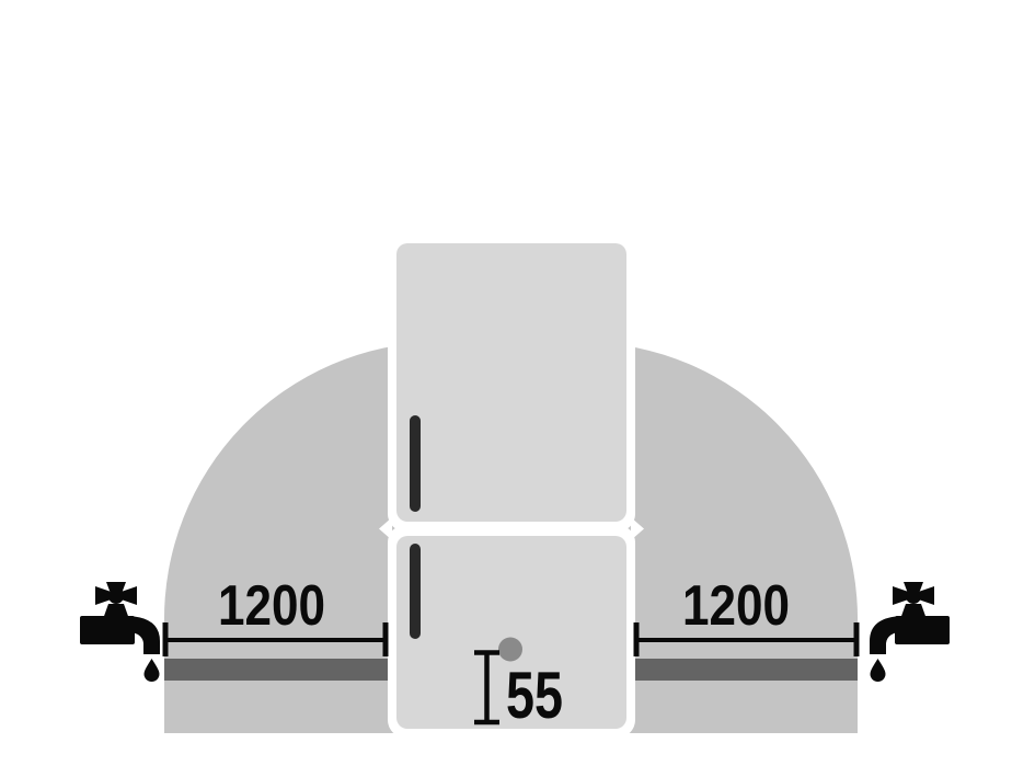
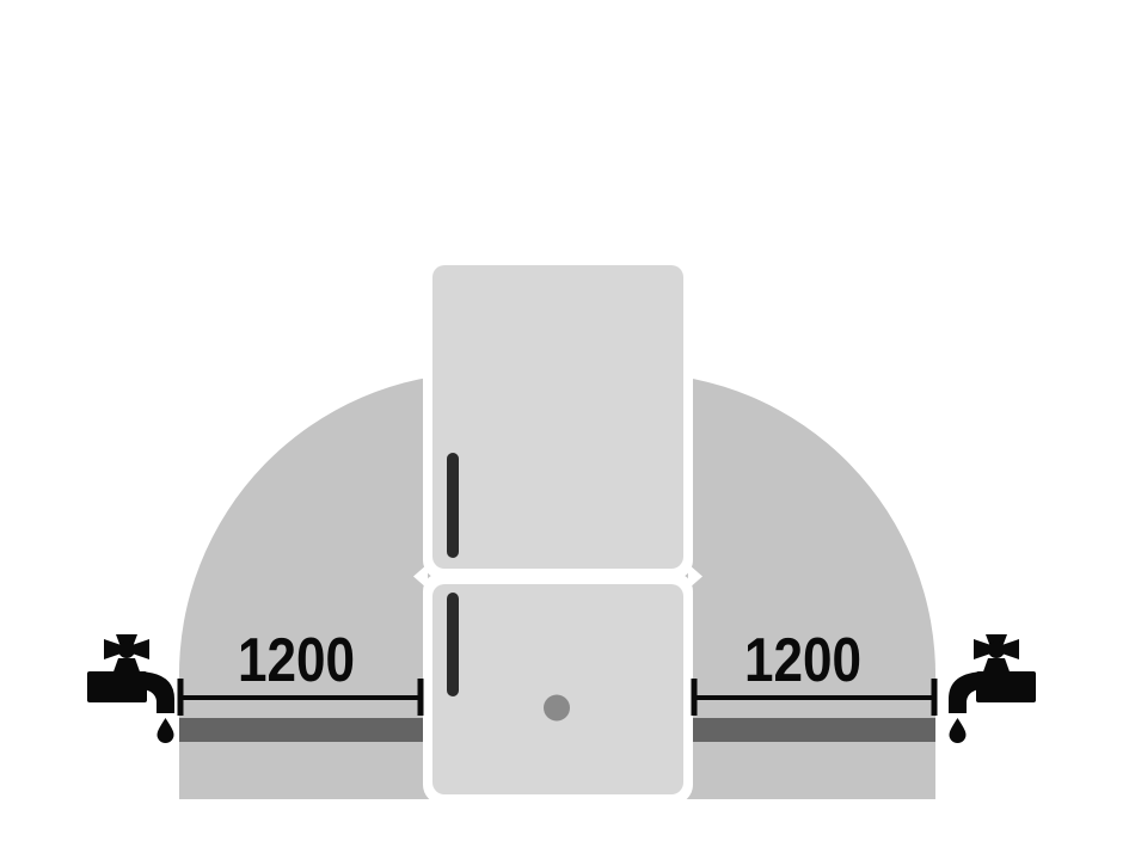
  1200
  1200
- 55
